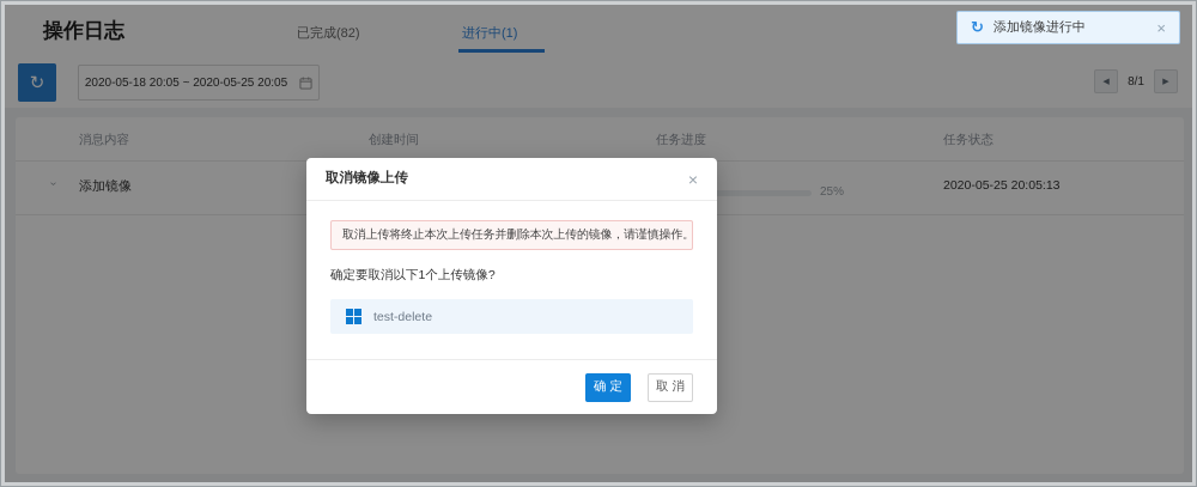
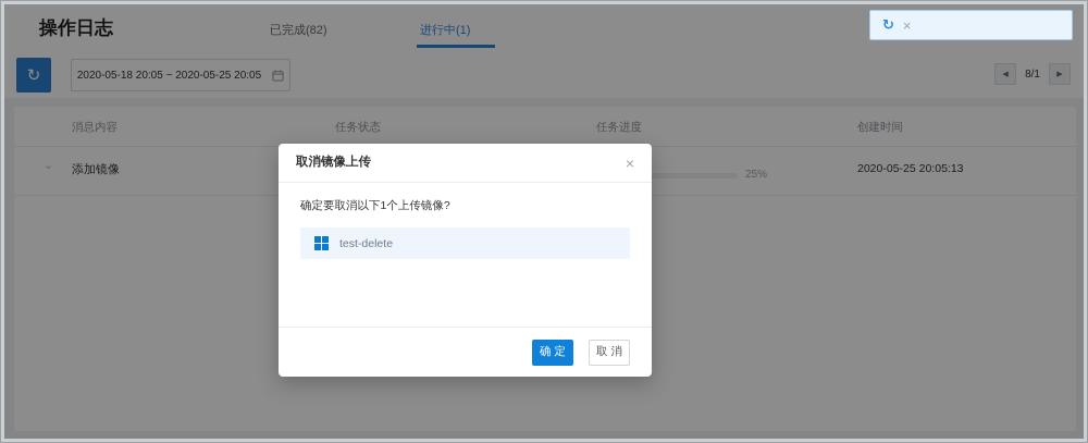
  操作日志
  已完成(82)
  进行中(1)
  ↻
  2020-05-18 20:05 ~ 2020-05-25 20:05
  8/1
  消息内容
- 创建时间
+ 任务状态
  任务进度
- 任务状态
+ 创建时间
  添加镜像
  25%
  2020-05-25 20:05:13
  ↻
- 添加镜像进行中
  ×
  取消镜像上传
  ×
- 取消上传将终止本次上传任务并删除本次上传的镜像，请谨慎操作。
  确定要取消以下1个上传镜像?
  test-delete
  确定
  取消
